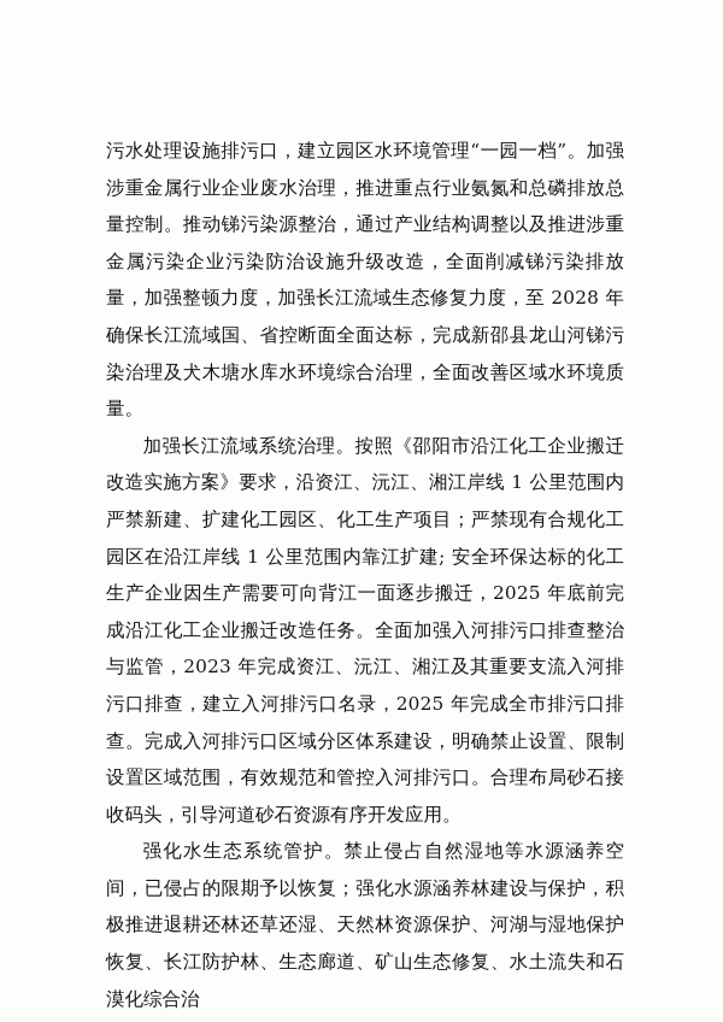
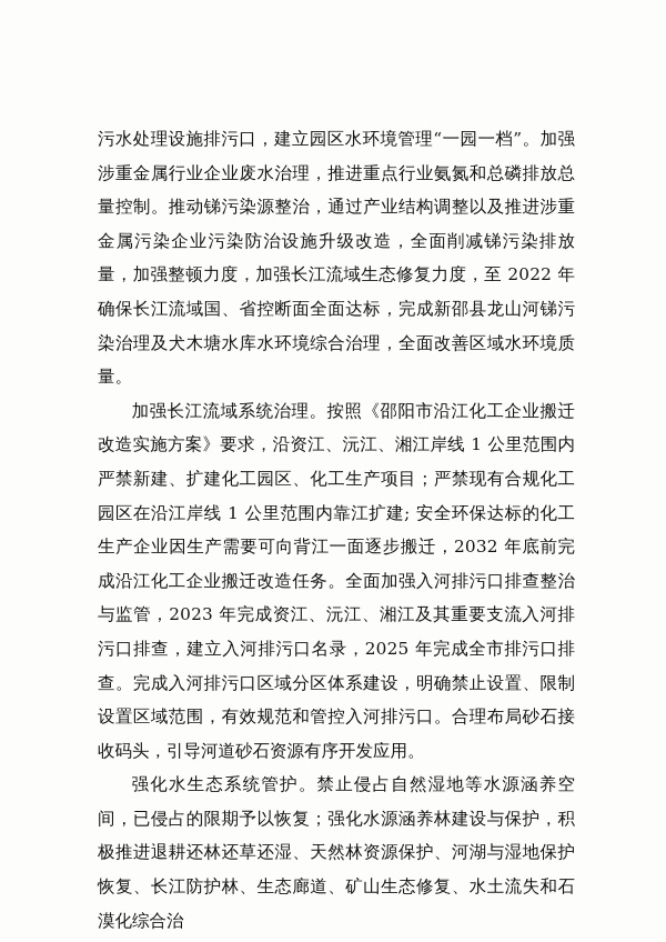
- 污水处理设施排污口，建立园区水环境管理“一园一档”。加强涉重金属行业企业废水治理，推进重点行业氨氮和总磷排放总量控制。推动锑污染源整治，通过产业结构调整以及推进涉重金属污染企业污染防治设施升级改造，全面削减锑污染排放量，加强整顿力度，加强长江流域生态修复力度，至 2028 年确保长江流域国、省控断面全面达标，完成新邵县龙山河锑污染治理及犬木塘水库水环境综合治理，全面改善区域水环境质量。
+ 污水处理设施排污口，建立园区水环境管理“一园一档”。加强涉重金属行业企业废水治理，推进重点行业氨氮和总磷排放总量控制。推动锑污染源整治，通过产业结构调整以及推进涉重金属污染企业污染防治设施升级改造，全面削减锑污染排放量，加强整顿力度，加强长江流域生态修复力度，至 2022 年确保长江流域国、省控断面全面达标，完成新邵县龙山河锑污染治理及犬木塘水库水环境综合治理，全面改善区域水环境质量。
- 加强长江流域系统治理。按照《邵阳市沿江化工企业搬迁改造实施方案》要求，沿资江、沅江、湘江岸线 1 公里范围内严禁新建、扩建化工园区、化工生产项目；严禁现有合规化工园区在沿江岸线 1 公里范围内靠江扩建; 安全环保达标的化工生产企业因生产需要可向背江一面逐步搬迁，2025 年底前完成沿江化工企业搬迁改造任务。全面加强入河排污口排查整治与监管，2023 年完成资江、沅江、湘江及其重要支流入河排污口排查，建立入河排污口名录，2025 年完成全市排污口排查。完成入河排污口区域分区体系建设，明确禁止设置、限制设置区域范围，有效规范和管控入河排污口。合理布局砂石接收码头，引导河道砂石资源有序开发应用。
+ 加强长江流域系统治理。按照《邵阳市沿江化工企业搬迁改造实施方案》要求，沿资江、沅江、湘江岸线 1 公里范围内严禁新建、扩建化工园区、化工生产项目；严禁现有合规化工园区在沿江岸线 1 公里范围内靠江扩建; 安全环保达标的化工生产企业因生产需要可向背江一面逐步搬迁，2032 年底前完成沿江化工企业搬迁改造任务。全面加强入河排污口排查整治与监管，2023 年完成资江、沅江、湘江及其重要支流入河排污口排查，建立入河排污口名录，2025 年完成全市排污口排查。完成入河排污口区域分区体系建设，明确禁止设置、限制设置区域范围，有效规范和管控入河排污口。合理布局砂石接收码头，引导河道砂石资源有序开发应用。
  强化水生态系统管护。禁止侵占自然湿地等水源涵养空间，已侵占的限期予以恢复；强化水源涵养林建设与保护，积极推进退耕还林还草还湿、天然林资源保护、河湖与湿地保护恢复、长江防护林、生态廊道、矿山生态修复、水土流失和石漠化综合治
